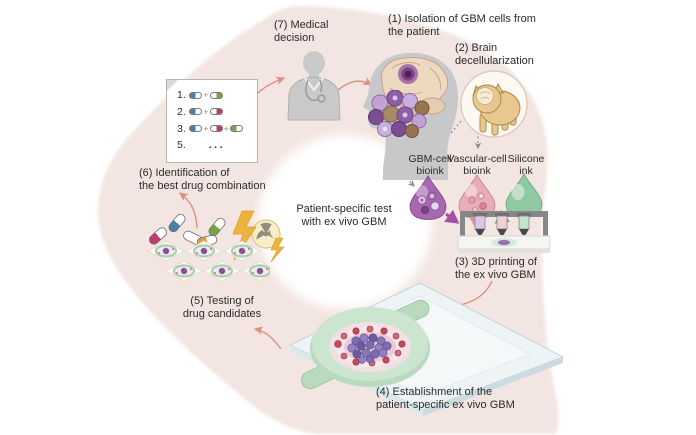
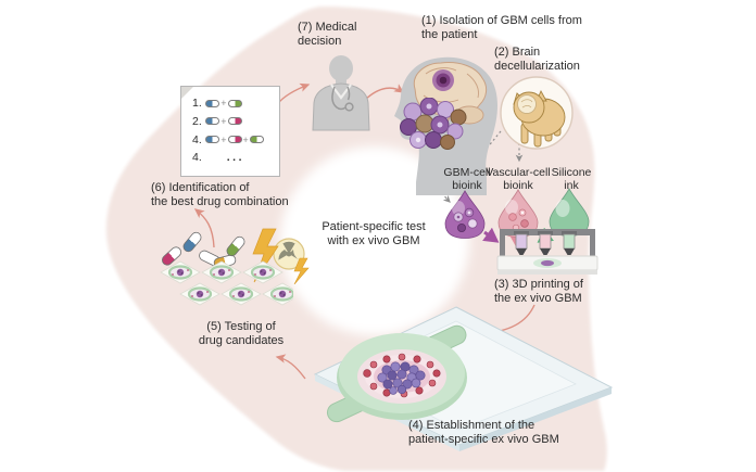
  1. +
  2. +
- 3. + +
+ 4. + +
- 5. ...
+ 4. ...
  (7) Medical
  decision
  (1) Isolation of GBM cells from
  the patient
  (2) Brain
  decellularization
  (3) 3D printing of
  the ex vivo GBM
  (4) Establishment of the
  patient-specific ex vivo GBM
  (5) Testing of
  drug candidates
  (6) Identification of
  the best drug combination
  Patient-specific test
  with ex vivo GBM
  GBM-cell
  bioink
  Vascular-cell
  bioink
  Silicone
  ink
